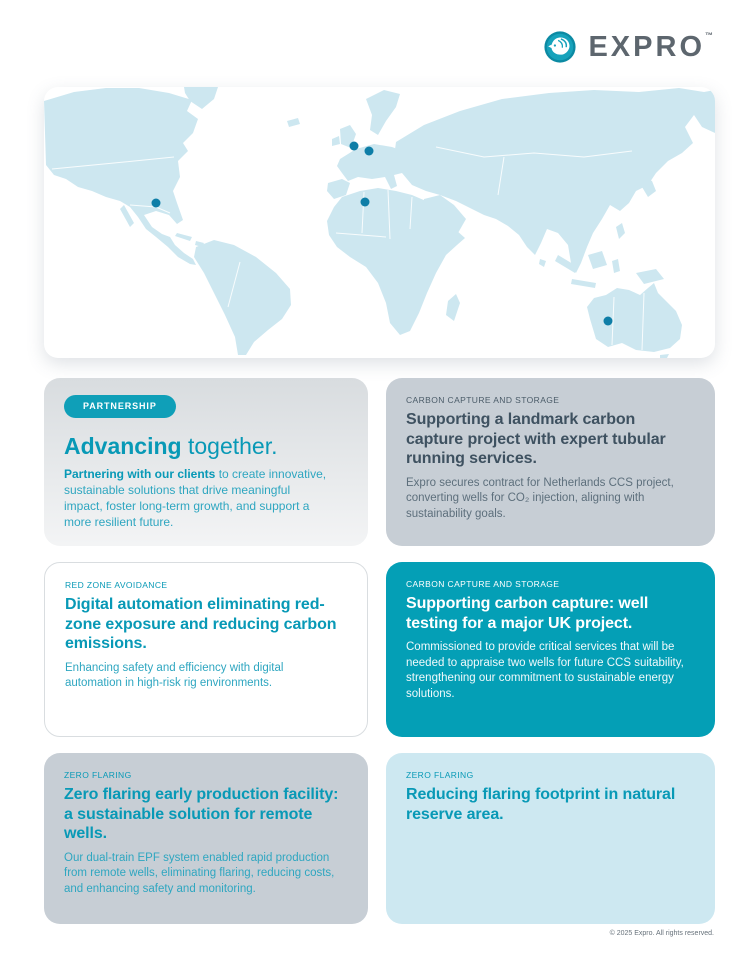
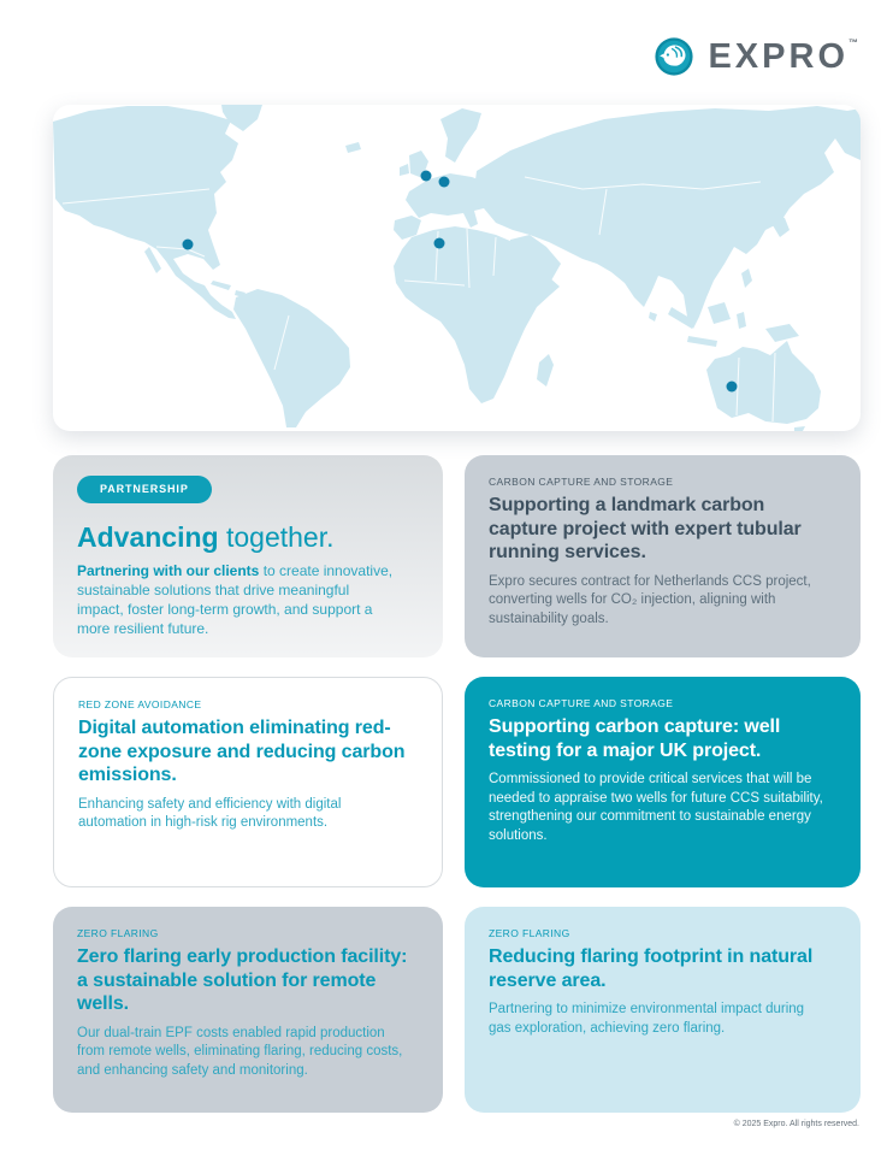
  EXPRO™
  PARTNERSHIP
  Advancing together.
  Partnering with our clients to create innovative, sustainable solutions that drive meaningful impact, foster long-term growth, and support a more resilient future.
  CARBON CAPTURE AND STORAGE
  Supporting a landmark carbon capture project with expert tubular running services.
  Expro secures contract for Netherlands CCS project, converting wells for CO₂ injection, aligning with sustainability goals.
  RED ZONE AVOIDANCE
  Digital automation eliminating red-zone exposure and reducing carbon emissions.
  Enhancing safety and efficiency with digital automation in high-risk rig environments.
  CARBON CAPTURE AND STORAGE
  Supporting carbon capture: well testing for a major UK project.
  Commissioned to provide critical services that will be needed to appraise two wells for future CCS suitability, strengthening our commitment to sustainable energy solutions.
  ZERO FLARING
  Zero flaring early production facility: a sustainable solution for remote wells.
- Our dual-train EPF system enabled rapid production from remote wells, eliminating flaring, reducing costs, and enhancing safety and monitoring.
+ Our dual-train EPF costs enabled rapid production from remote wells, eliminating flaring, reducing costs, and enhancing safety and monitoring.
  ZERO FLARING
  Reducing flaring footprint in natural reserve area.
+ Partnering to minimize environmental impact during gas exploration, achieving zero flaring.
